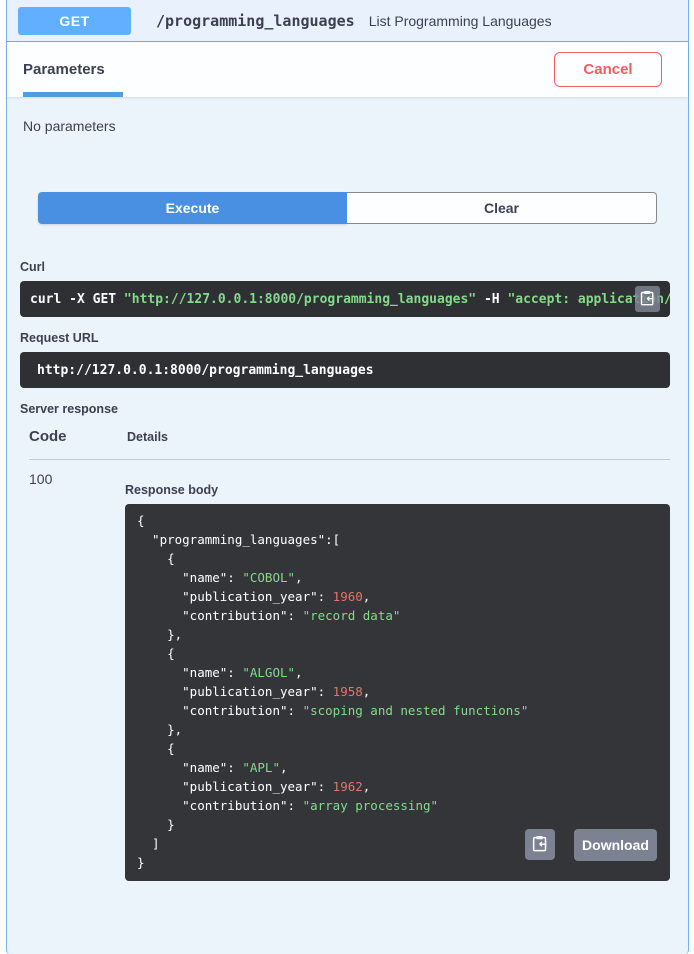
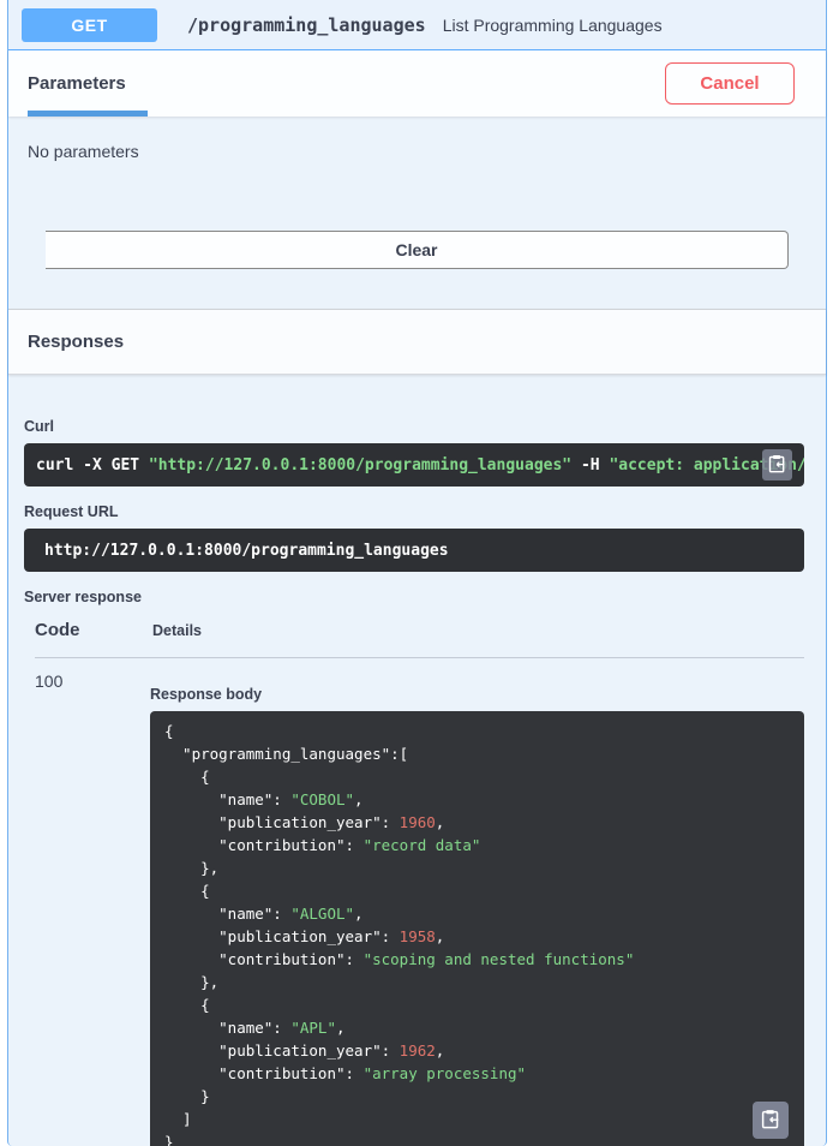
  GET
  /programming_languages
  List Programming Languages
  Parameters
  Cancel
  No parameters
- Execute
  Clear
+ Responses
  Curl
  curl -X GET "http://127.0.0.1:8000/programming_languages" -H "accept: applicatin/
  Request URL
  http://127.0.0.1:8000/programming_languages
  Server response
  Code
  Details
  100
  Response body
  {
  "programming_languages":[
  {
  "name": "COBOL",
  "publication_year": 1960,
  "contribution": "record data"
  },
  {
  "name": "ALGOL",
  "publication_year": 1958,
  "contribution": "scoping and nested functions"
  },
  {
  "name": "APL",
  "publication_year": 1962,
  "contribution": "array processing"
  }
  ]
  }
- Download
